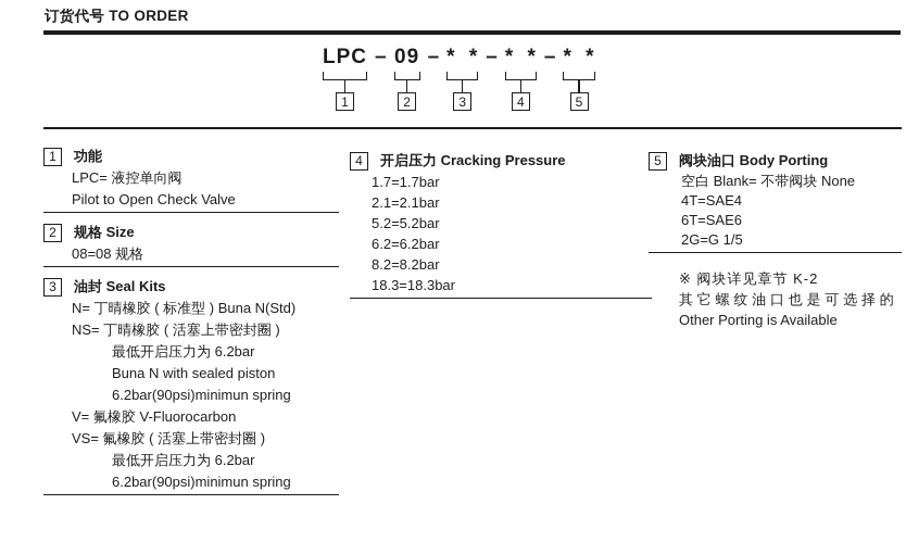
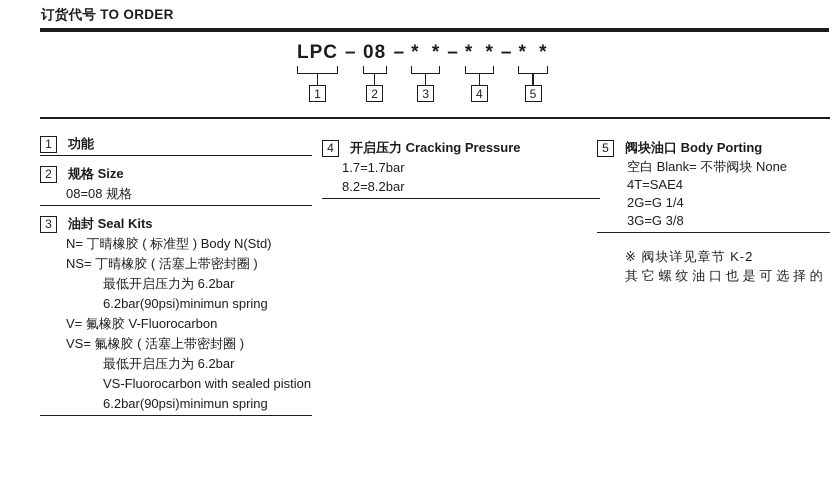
  订货代号 TO ORDER
  LPC
  1
  –
- 09
+ 08
  2
  –
  * *
  3
  –
  * *
  4
  –
  * *
  5
  1
  功能
- LPC= 液控单向阀
- Pilot to Open Check Valve
  2
  规格 Size
  08=08 规格
  3
  油封 Seal Kits
- N= 丁晴橡胶 ( 标准型 ) Buna N(Std)
+ N= 丁晴橡胶 ( 标准型 ) Body N(Std)
  NS= 丁晴橡胶 ( 活塞上带密封圈 )
  最低开启压力为 6.2bar
- Buna N with sealed piston
  6.2bar(90psi)minimun spring
  V= 氟橡胶 V-Fluorocarbon
  VS= 氟橡胶 ( 活塞上带密封圈 )
  最低开启压力为 6.2bar
+ VS-Fluorocarbon with sealed pistion
  6.2bar(90psi)minimun spring
  4
  开启压力 Cracking Pressure
  1.7=1.7bar
- 2.1=2.1bar
- 5.2=5.2bar
- 6.2=6.2bar
  8.2=8.2bar
- 18.3=18.3bar
  5
  阀块油口 Body Porting
  空白 Blank= 不带阀块 None
  4T=SAE4
- 6T=SAE6
- 2G=G 1/5
+ 2G=G 1/4
+ 3G=G 3/8
  ※ 阀块详见章节 K-2
  其它螺纹油口也是可选择的
- Other Porting is Available
